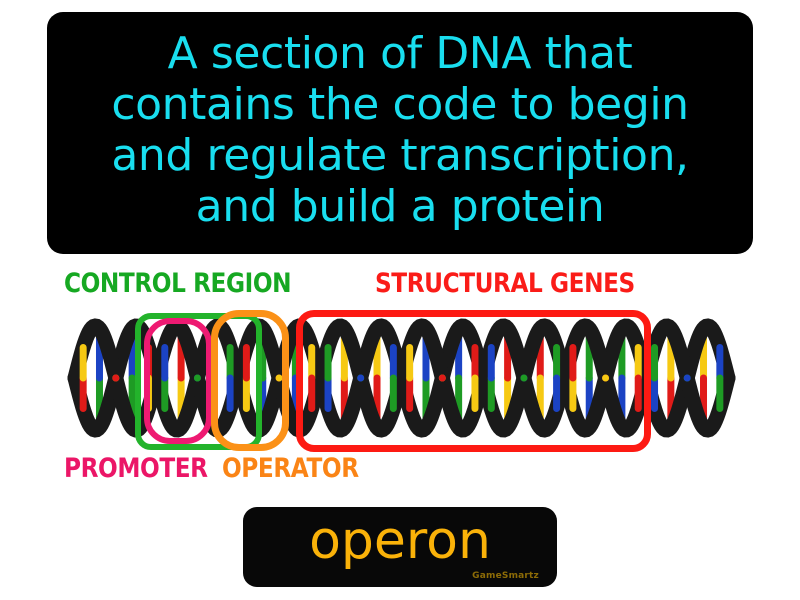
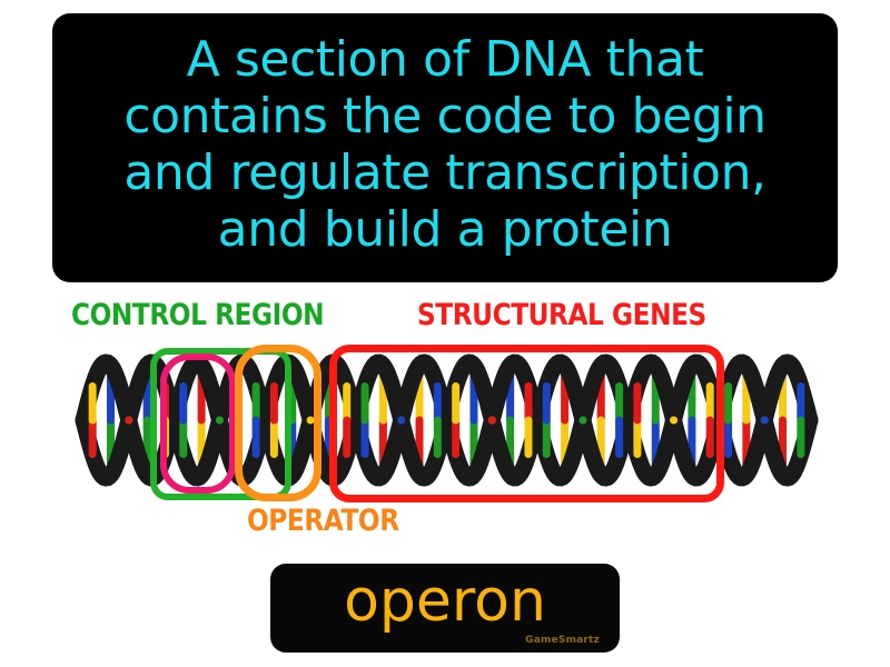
  A section of DNA that
  contains the code to begin
  and regulate transcription,
  and build a protein
  CONTROL REGION
  STRUCTURAL GENES
- PROMOTER
  OPERATOR
  operon
  GameSmartz
